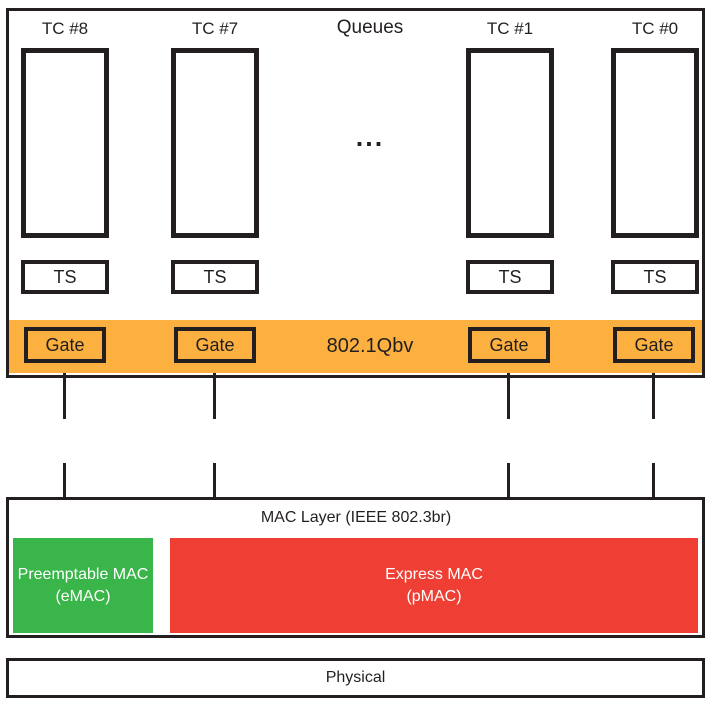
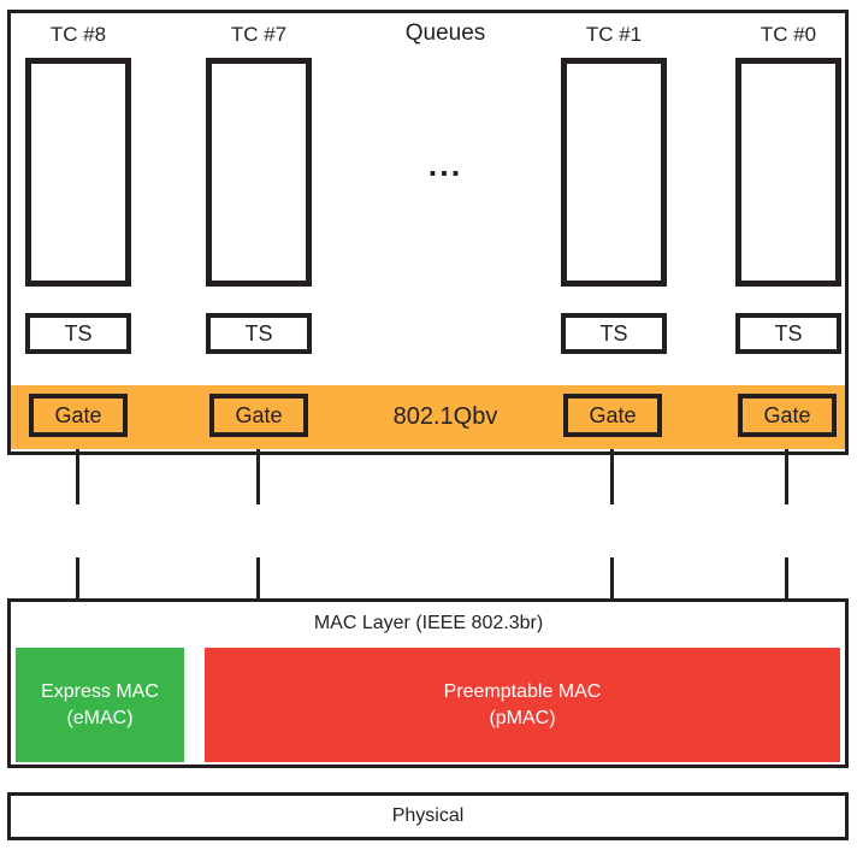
  TC #8
  TC #7
  TC #1
  TC #0
  Queues
  ...
  TS
  TS
  TS
  TS
  802.1Qbv
  Gate
  Gate
  Gate
  Gate
  MAC Layer (IEEE 802.3br)
- Preemptable MAC
+ Express MAC
  (eMAC)
- Express MAC
+ Preemptable MAC
  (pMAC)
  Physical
